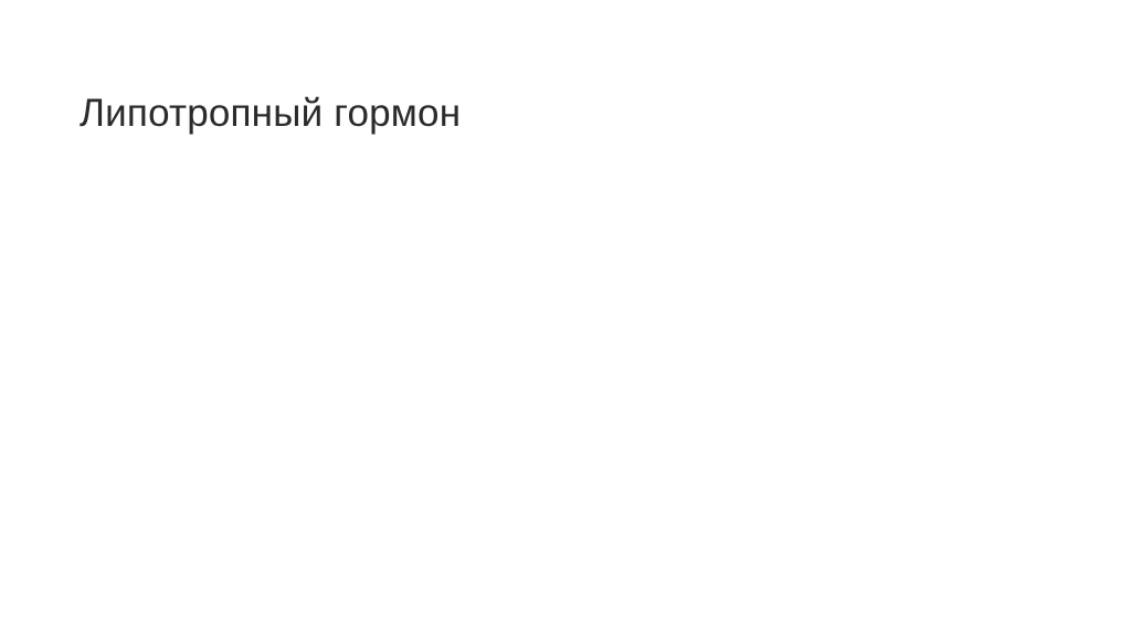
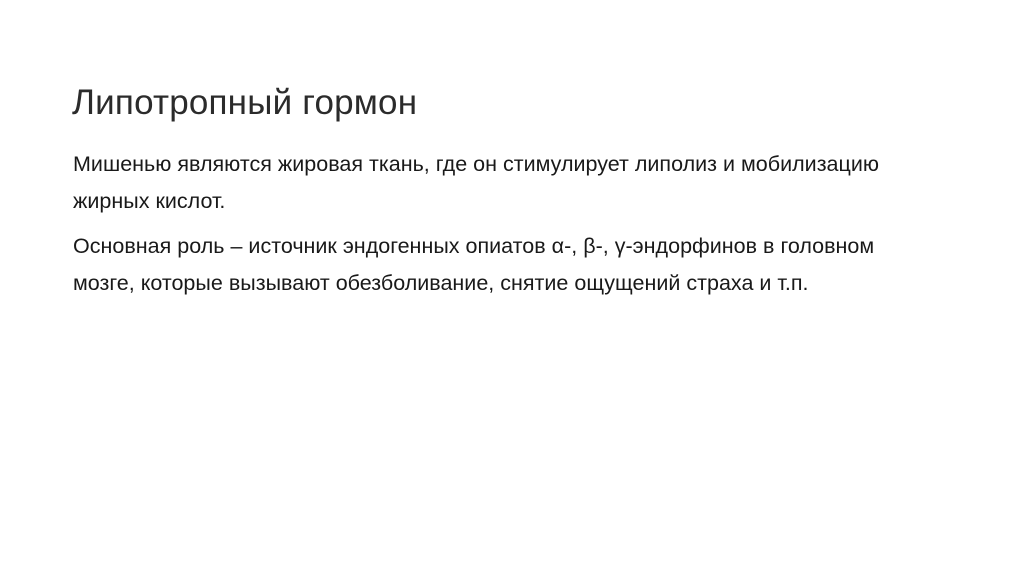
  Липотропный гормон
+ Мишенью являются жировая ткань, где он стимулирует липолиз и мобилизацию жирных кислот.
+ Основная роль – источник эндогенных опиатов α-, β-, γ-эндорфинов в головном мозге, которые вызывают обезболивание, снятие ощущений страха и т.п.
